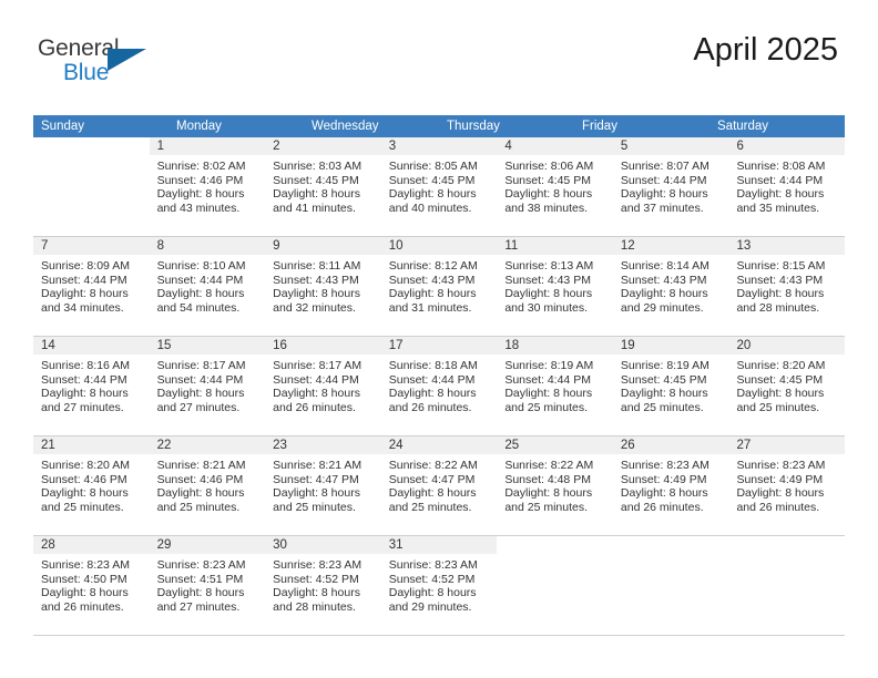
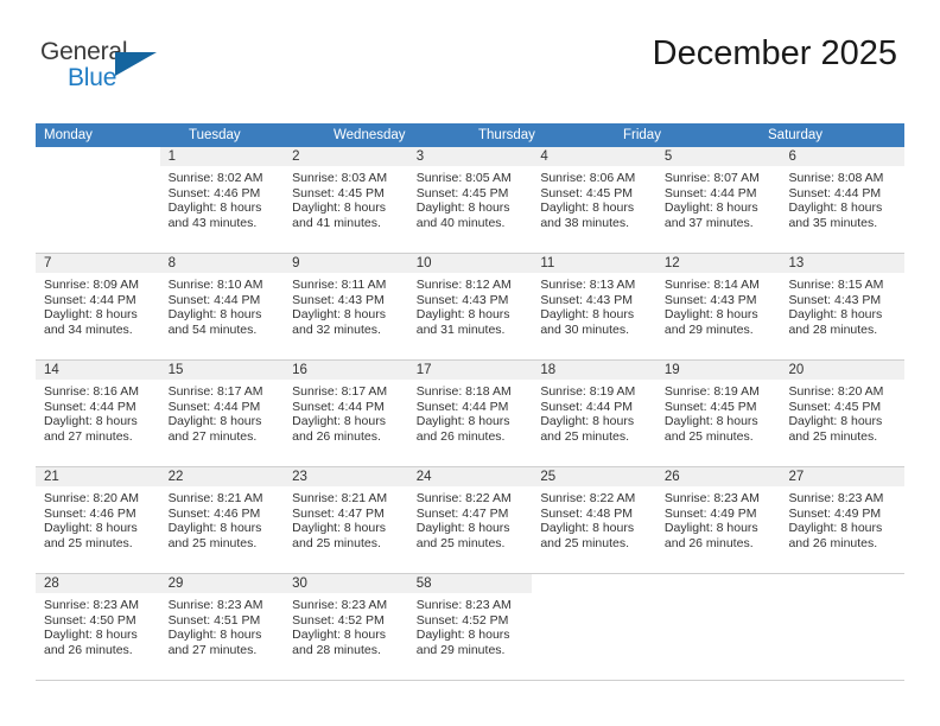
  General
  Blue
- April 2025
+ December 2025
- Sunday
  Monday
+ Tuesday
  Wednesday
  Thursday
  Friday
  Saturday
  1
  Sunrise: 8:02 AM
  Sunset: 4:46 PM
  Daylight: 8 hours
  and 43 minutes.
  2
  Sunrise: 8:03 AM
  Sunset: 4:45 PM
  Daylight: 8 hours
  and 41 minutes.
  3
  Sunrise: 8:05 AM
  Sunset: 4:45 PM
  Daylight: 8 hours
  and 40 minutes.
  4
  Sunrise: 8:06 AM
  Sunset: 4:45 PM
  Daylight: 8 hours
  and 38 minutes.
  5
  Sunrise: 8:07 AM
  Sunset: 4:44 PM
  Daylight: 8 hours
  and 37 minutes.
  6
  Sunrise: 8:08 AM
  Sunset: 4:44 PM
  Daylight: 8 hours
  and 35 minutes.
  7
  Sunrise: 8:09 AM
  Sunset: 4:44 PM
  Daylight: 8 hours
  and 34 minutes.
  8
  Sunrise: 8:10 AM
  Sunset: 4:44 PM
  Daylight: 8 hours
  and 54 minutes.
  9
  Sunrise: 8:11 AM
  Sunset: 4:43 PM
  Daylight: 8 hours
  and 32 minutes.
  10
  Sunrise: 8:12 AM
  Sunset: 4:43 PM
  Daylight: 8 hours
  and 31 minutes.
  11
  Sunrise: 8:13 AM
  Sunset: 4:43 PM
  Daylight: 8 hours
  and 30 minutes.
  12
  Sunrise: 8:14 AM
  Sunset: 4:43 PM
  Daylight: 8 hours
  and 29 minutes.
  13
  Sunrise: 8:15 AM
  Sunset: 4:43 PM
  Daylight: 8 hours
  and 28 minutes.
  14
  Sunrise: 8:16 AM
  Sunset: 4:44 PM
  Daylight: 8 hours
  and 27 minutes.
  15
  Sunrise: 8:17 AM
  Sunset: 4:44 PM
  Daylight: 8 hours
  and 27 minutes.
  16
  Sunrise: 8:17 AM
  Sunset: 4:44 PM
  Daylight: 8 hours
  and 26 minutes.
  17
  Sunrise: 8:18 AM
  Sunset: 4:44 PM
  Daylight: 8 hours
  and 26 minutes.
  18
  Sunrise: 8:19 AM
  Sunset: 4:44 PM
  Daylight: 8 hours
  and 25 minutes.
  19
  Sunrise: 8:19 AM
  Sunset: 4:45 PM
  Daylight: 8 hours
  and 25 minutes.
  20
  Sunrise: 8:20 AM
  Sunset: 4:45 PM
  Daylight: 8 hours
  and 25 minutes.
  21
  Sunrise: 8:20 AM
  Sunset: 4:46 PM
  Daylight: 8 hours
  and 25 minutes.
  22
  Sunrise: 8:21 AM
  Sunset: 4:46 PM
  Daylight: 8 hours
  and 25 minutes.
  23
  Sunrise: 8:21 AM
  Sunset: 4:47 PM
  Daylight: 8 hours
  and 25 minutes.
  24
  Sunrise: 8:22 AM
  Sunset: 4:47 PM
  Daylight: 8 hours
  and 25 minutes.
  25
  Sunrise: 8:22 AM
  Sunset: 4:48 PM
  Daylight: 8 hours
  and 25 minutes.
  26
  Sunrise: 8:23 AM
  Sunset: 4:49 PM
  Daylight: 8 hours
  and 26 minutes.
  27
  Sunrise: 8:23 AM
  Sunset: 4:49 PM
  Daylight: 8 hours
  and 26 minutes.
  28
  Sunrise: 8:23 AM
  Sunset: 4:50 PM
  Daylight: 8 hours
  and 26 minutes.
  29
  Sunrise: 8:23 AM
  Sunset: 4:51 PM
  Daylight: 8 hours
  and 27 minutes.
  30
  Sunrise: 8:23 AM
  Sunset: 4:52 PM
  Daylight: 8 hours
  and 28 minutes.
- 31
+ 58
  Sunrise: 8:23 AM
  Sunset: 4:52 PM
  Daylight: 8 hours
  and 29 minutes.
